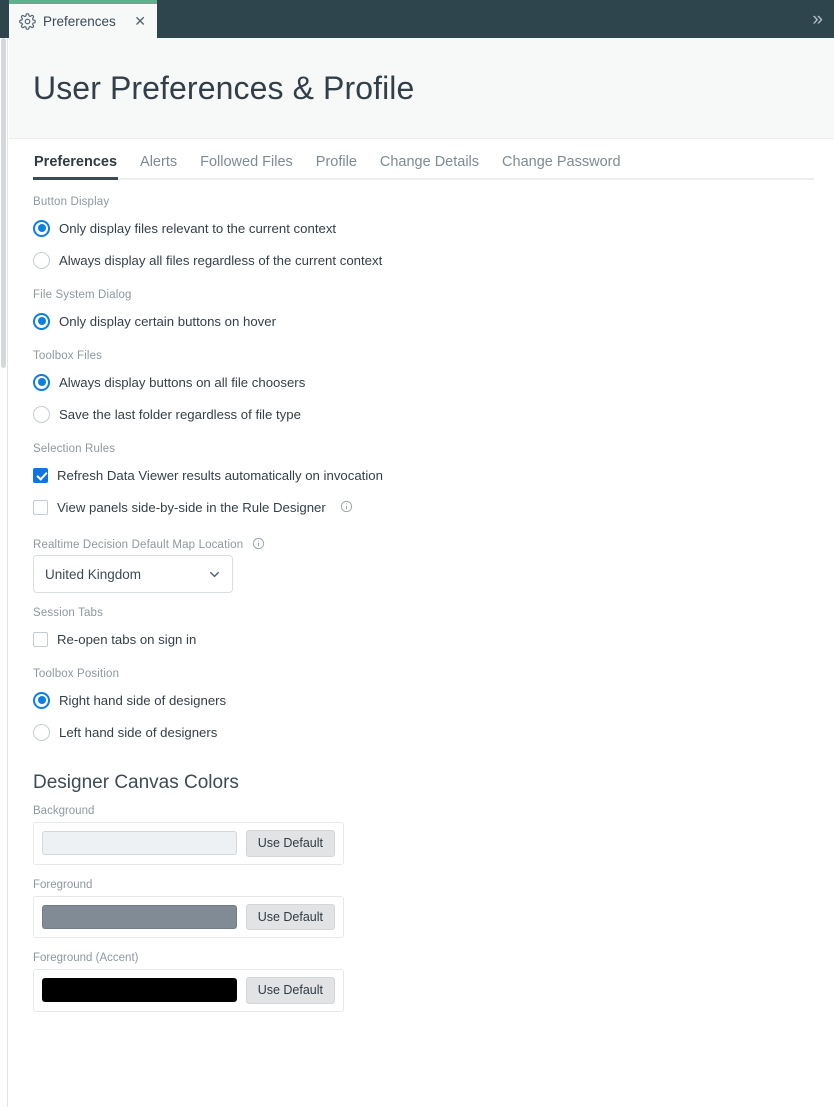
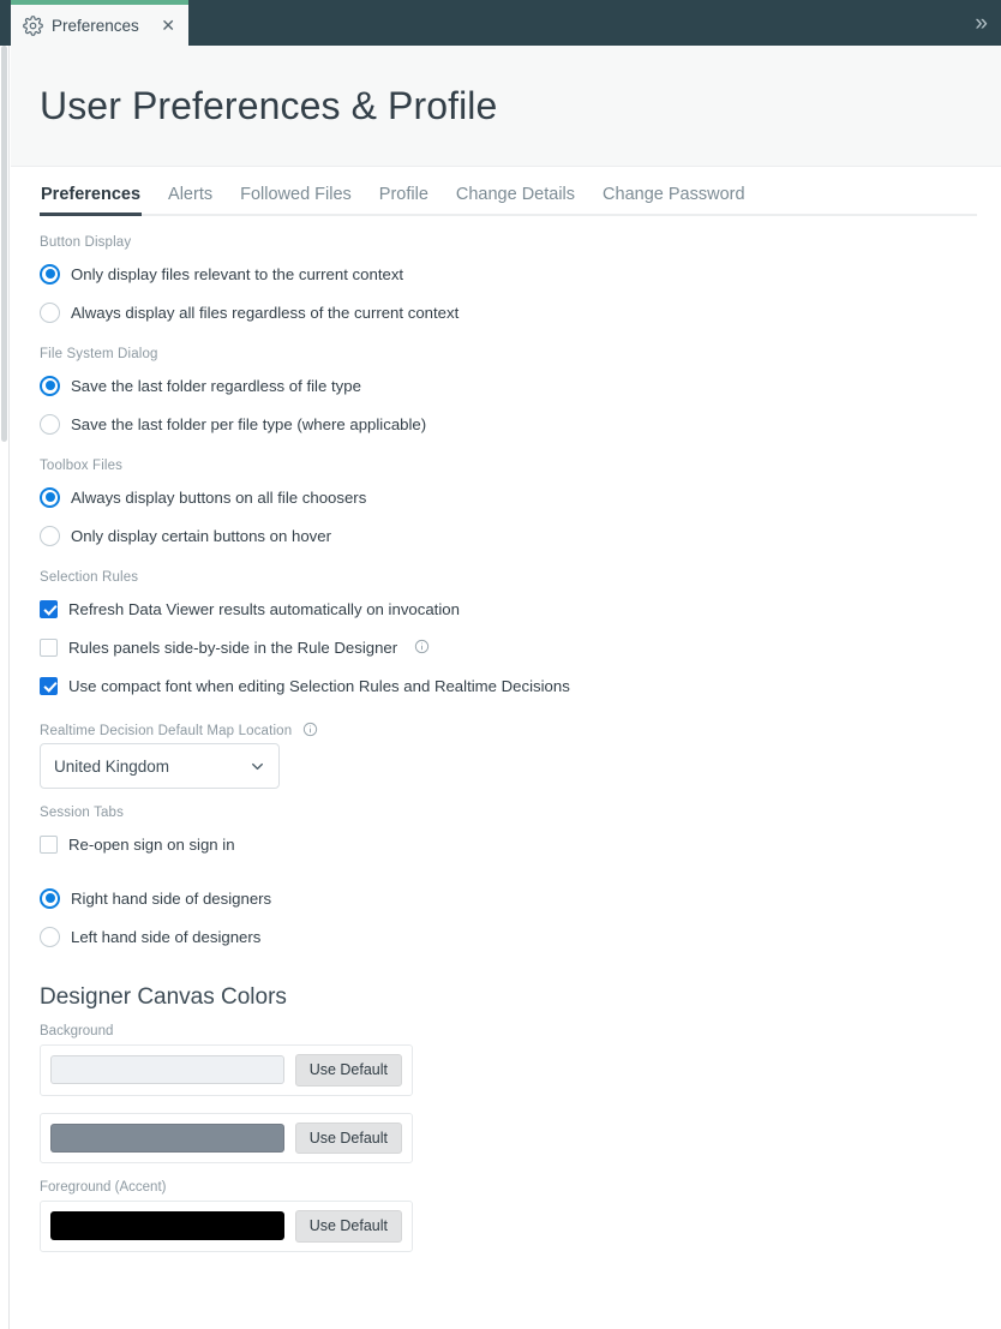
  Preferences
  ✕
  »
  User Preferences & Profile
  Preferences
  Alerts
  Followed Files
  Profile
  Change Details
  Change Password
  Button Display
  Only display files relevant to the current context
  Always display all files regardless of the current context
  File System Dialog
- Only display certain buttons on hover
+ Save the last folder regardless of file type
+ Save the last folder per file type (where applicable)
  Toolbox Files
  Always display buttons on all file choosers
- Save the last folder regardless of file type
+ Only display certain buttons on hover
  Selection Rules
  Refresh Data Viewer results automatically on invocation
- View panels side-by-side in the Rule Designer
+ Rules panels side-by-side in the Rule Designer
+ Use compact font when editing Selection Rules and Realtime Decisions
  Realtime Decision Default Map Location
  United Kingdom
  Session Tabs
- Re-open tabs on sign in
+ Re-open sign on sign in
- Toolbox Position
  Right hand side of designers
  Left hand side of designers
  Designer Canvas Colors
  Background
  Use Default
- Foreground
  Use Default
  Foreground (Accent)
  Use Default
